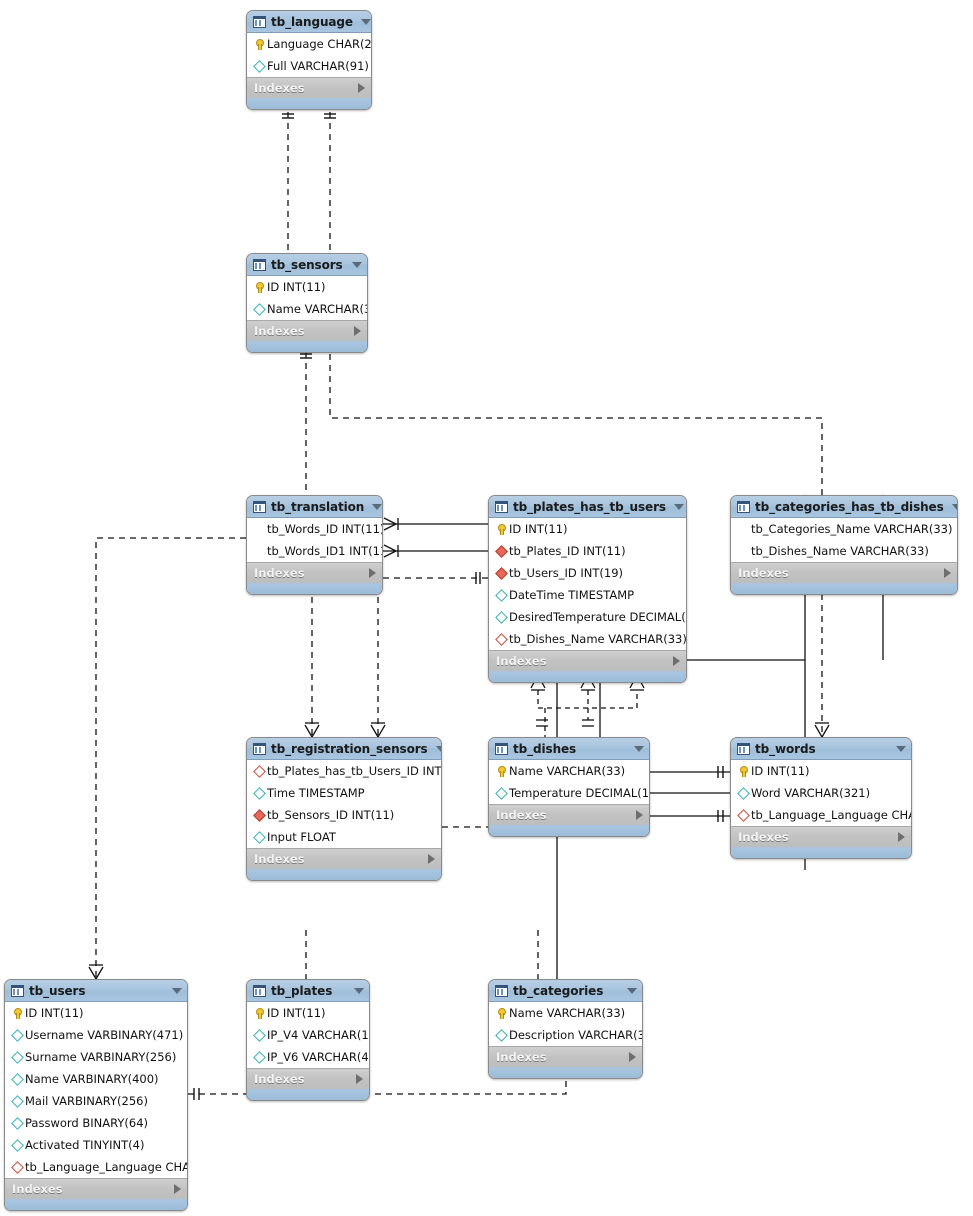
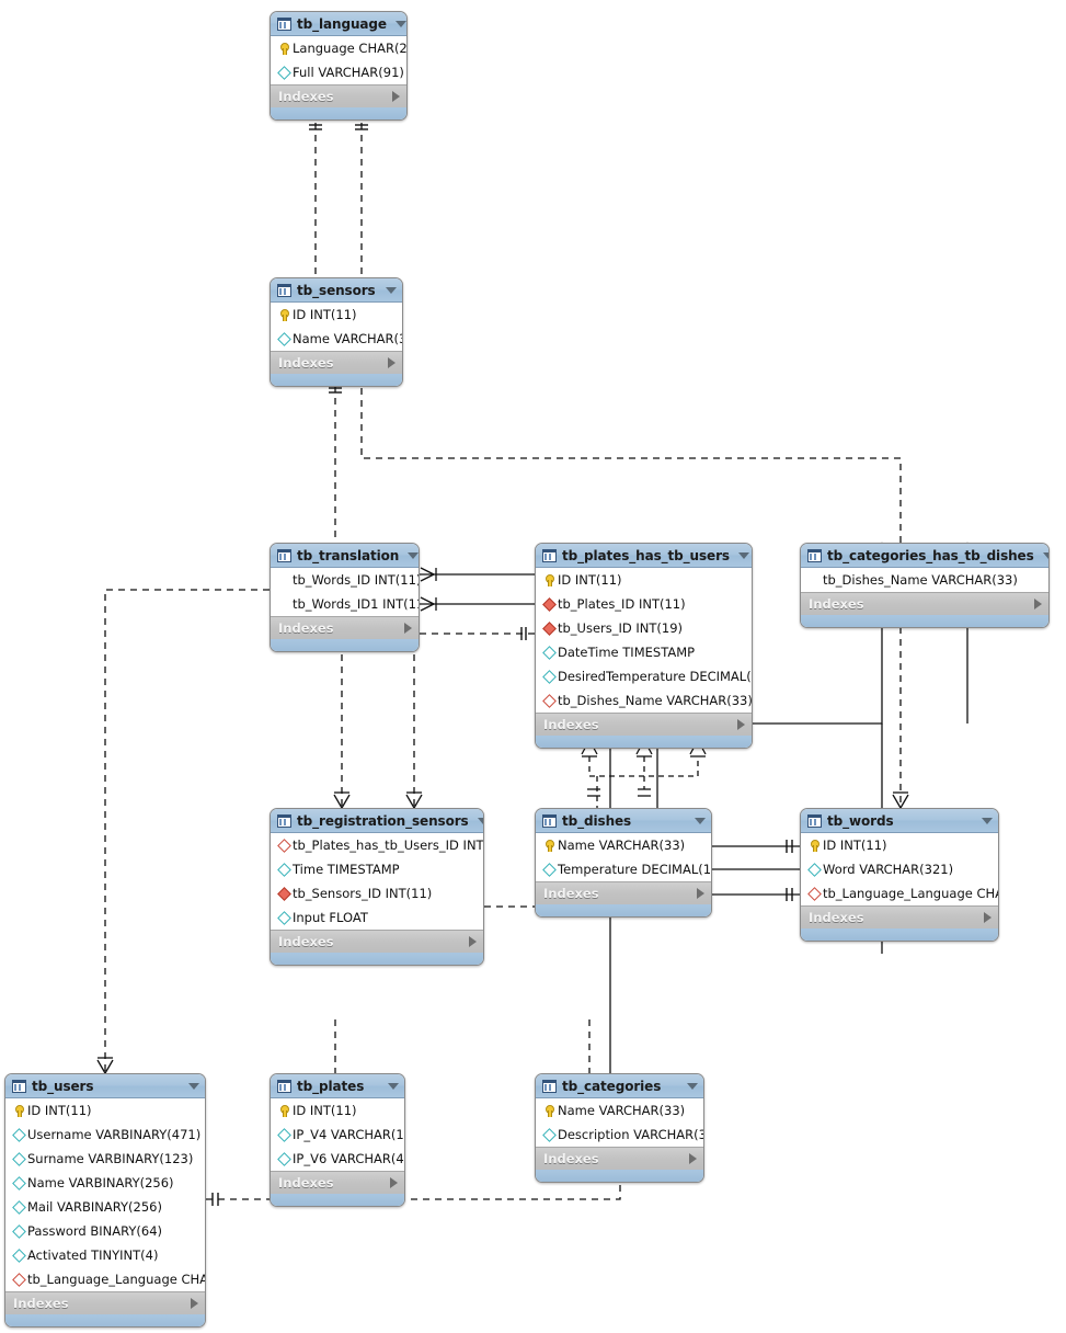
  tb_language
  Language CHAR(2
  Full VARCHAR(91)
  Indexes
  tb_sensors
  ID INT(11)
  Name VARCHAR(
  Indexes
  tb_translation
  tb_Words_ID INT(11
  tb_Words_ID1 INT(1
  Indexes
  tb_plates_has_tb_users
  ID INT(11)
  tb_Plates_ID INT(11)
  tb_Users_ID INT(19)
  DateTime TIMESTAMP
  DesiredTemperature DECIMAL(
  tb_Dishes_Name VARCHAR(33)
  Indexes
  tb_categories_has_tb_dishes
- tb_Categories_Name VARCHAR(33)
  tb_Dishes_Name VARCHAR(33)
  Indexes
  tb_registration_sensors
  tb_Plates_has_tb_Users_ID INT
  Time TIMESTAMP
  tb_Sensors_ID INT(11)
  Input FLOAT
  Indexes
  tb_dishes
  Name VARCHAR(33)
  Temperature DECIMAL(1
  Indexes
  tb_words
  ID INT(11)
  Word VARCHAR(321)
  tb_Language_Language CH
  Indexes
  tb_users
  ID INT(11)
  Username VARBINARY(471)
- Surname VARBINARY(256)
+ Surname VARBINARY(123)
- Name VARBINARY(400)
+ Name VARBINARY(256)
  Mail VARBINARY(256)
  Password BINARY(64)
  Activated TINYINT(4)
  tb_Language_Language CHA
  Indexes
  tb_plates
  ID INT(11)
  IP_V4 VARCHAR(1
  IP_V6 VARCHAR(4
  Indexes
  tb_categories
  Name VARCHAR(33)
  Description VARCHAR(3
  Indexes
